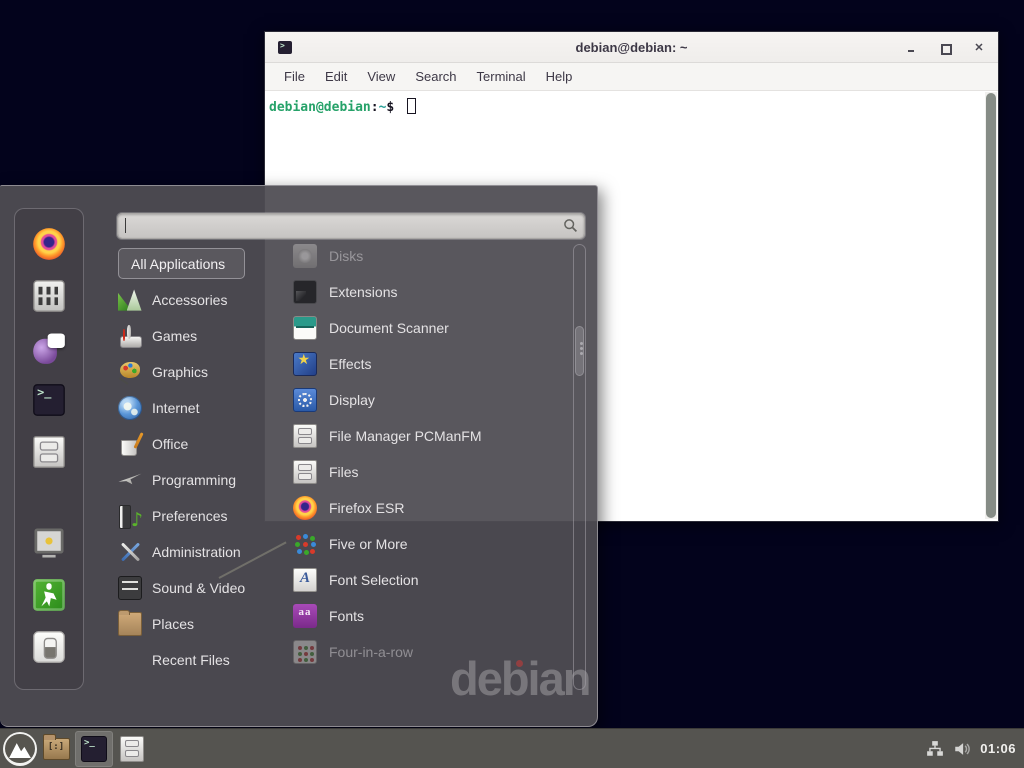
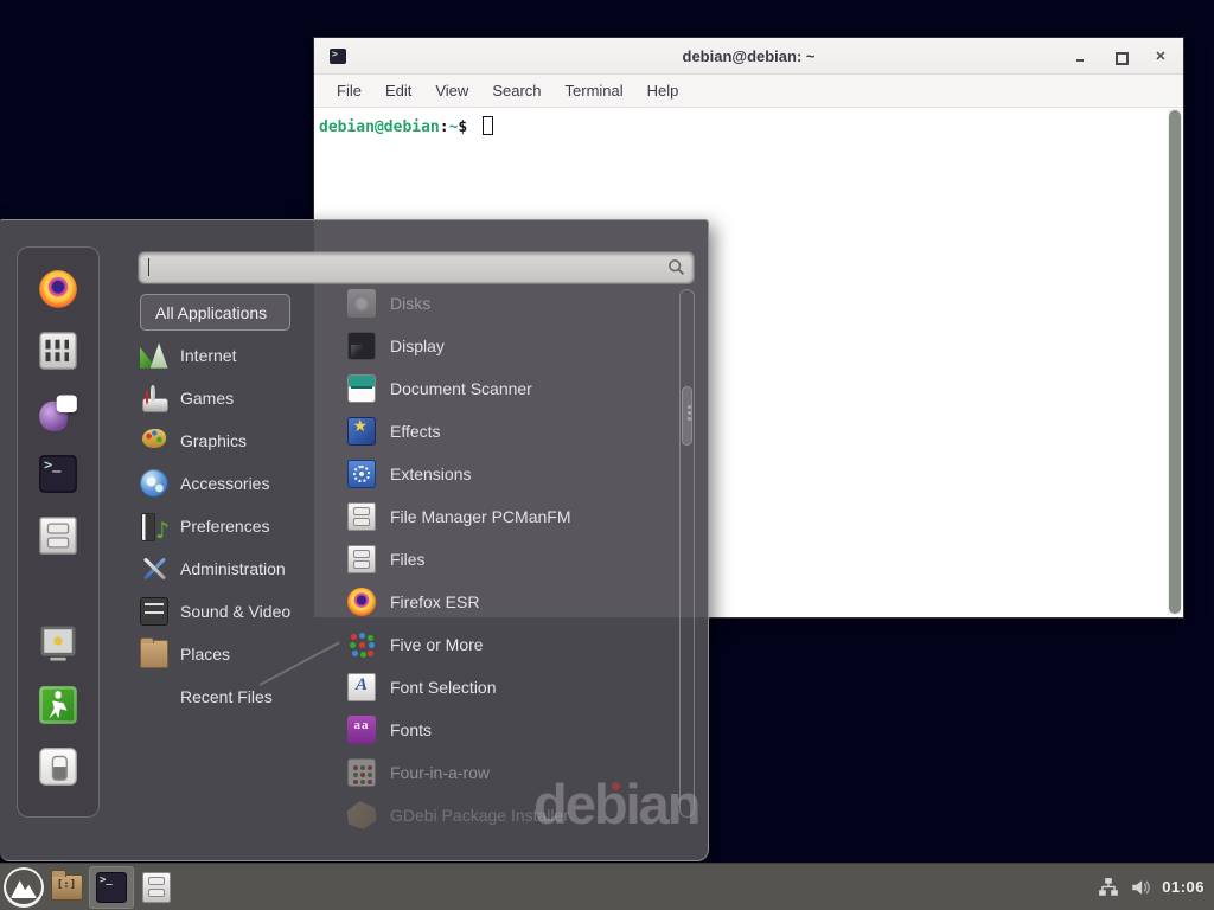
  debian@debian: ~
  ✕
  File
  Edit
  View
  Search
  Terminal
  Help
  debian@debian:~$
  debian
  All Applications
- Accessories
+ Internet
  Games
  Graphics
- Internet
+ Accessories
- Office
- Programming
  Preferences
  Administration
  Sound & Video
  Places
  Recent Files
  Disks
- Extensions
+ Display
  Document Scanner
  Effects
- Display
+ Extensions
  File Manager PCManFM
  Files
  Firefox ESR
  Five or More
  Font Selection
  Fonts
  Four-in-a-row
+ GDebi Package Installer
  01:06
